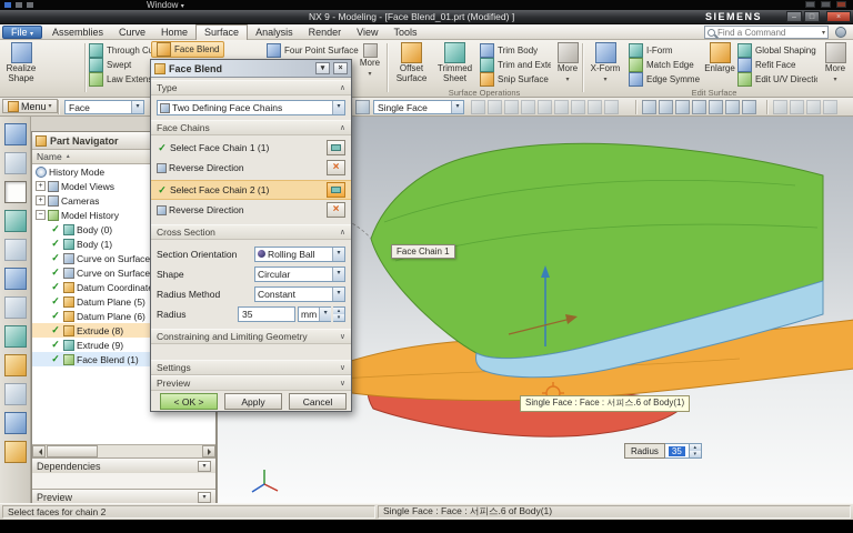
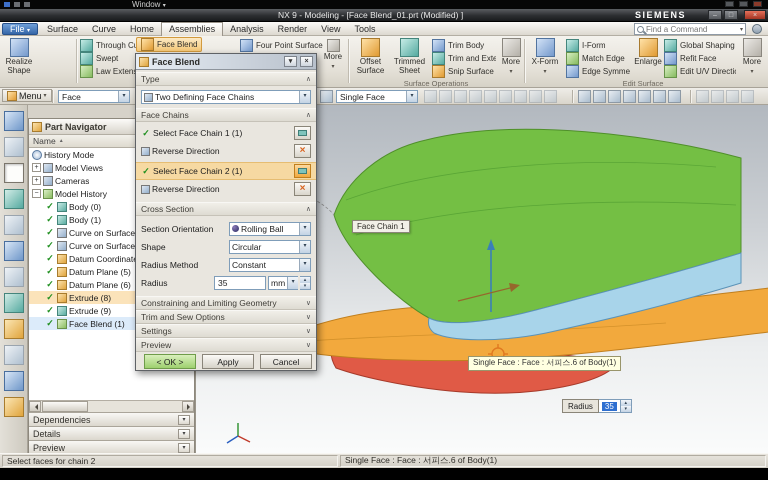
  Window
  NX 9 - Modeling - [Face Blend_01.prt (Modified) ]
  SIEMENS
  File
- Assemblies
+ Surface
  Curve
  Home
- Surface
+ Assemblies
  Analysis
  Render
  View
  Tools
  Find a Command
  Realize Shape
  Swept
  Face Blend
  Four Point Surface
  More
  Offset Surface
  Trimmed Sheet
  Trim Body
  Trim and Exte
  Snip Surface
  More
  Surface Operations
  X-Form
  I-Form
  Match Edge
  Edge Symme
  Enlarge
  Global Shaping
  Refit Face
  Edit U/V Directi
  More
  Edit Surface
  Menu
  Face
  Single Face
  Part Navigator
  Name
  History Mode
  Model Views
  Cameras
  Model History
  ✓
  Body (0)
  ✓
  Body (1)
  ✓
  Curve on Surface
  ✓
  Curve on Surface
  ✓
  Datum Coordinat
  ✓
  Datum Plane (5)
  ✓
  Datum Plane (6)
  ✓
  Extrude (8)
  ✓
  Extrude (9)
  ✓
  Face Blend (1)
  Dependencies
+ Details
  Preview
  Face Chain 1
  Single Face : Face : 서피스.6 of Body(1)
  Radius
  35
  Face Blend
  Type
  Two Defining Face Chains
  Face Chains
  ✓
  Select Face Chain 1 (1)
  Reverse Direction
  ×
  ✓
  Select Face Chain 2 (1)
  Reverse Direction
  ×
  Cross Section
  Section Orientation
  Rolling Ball
  Shape
  Circular
  Radius Method
  Constant
  Radius
  35
  mm
  Constraining and Limiting Geometry
+ Trim and Sew Options
  Settings
  Preview
  < OK >
  Apply
  Cancel
  Select faces for chain 2
  Single Face : Face : 서피스.6 of Body(1)
